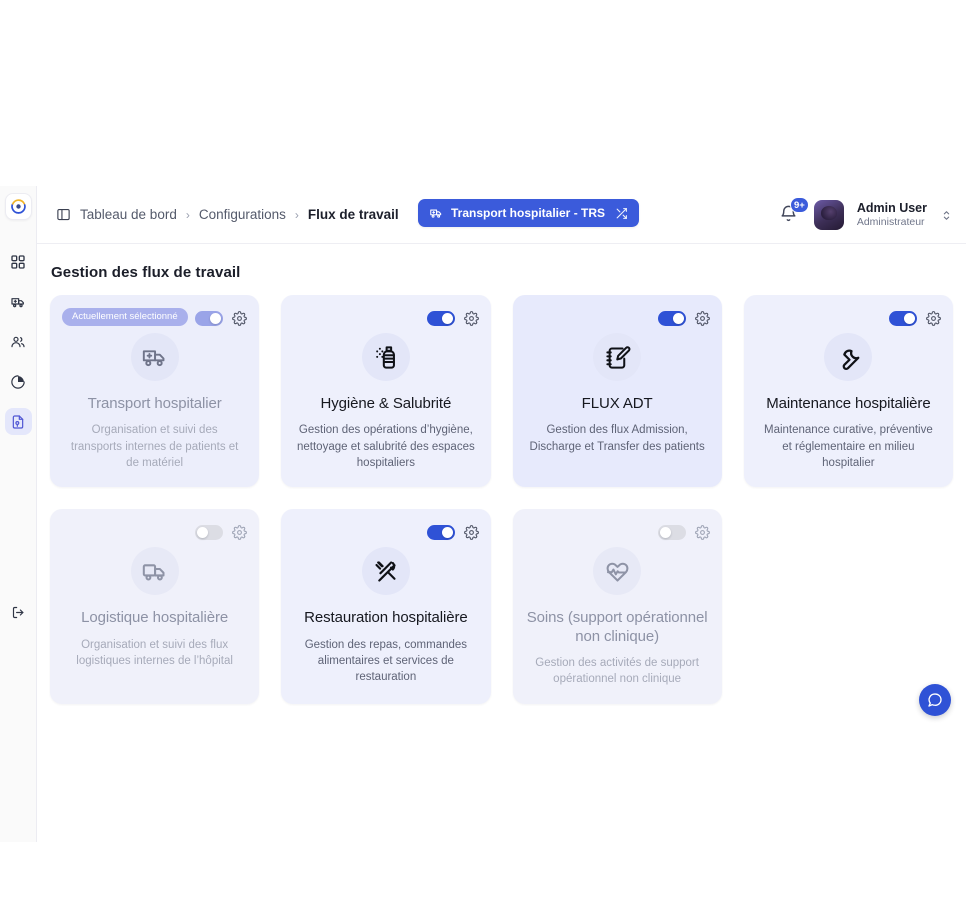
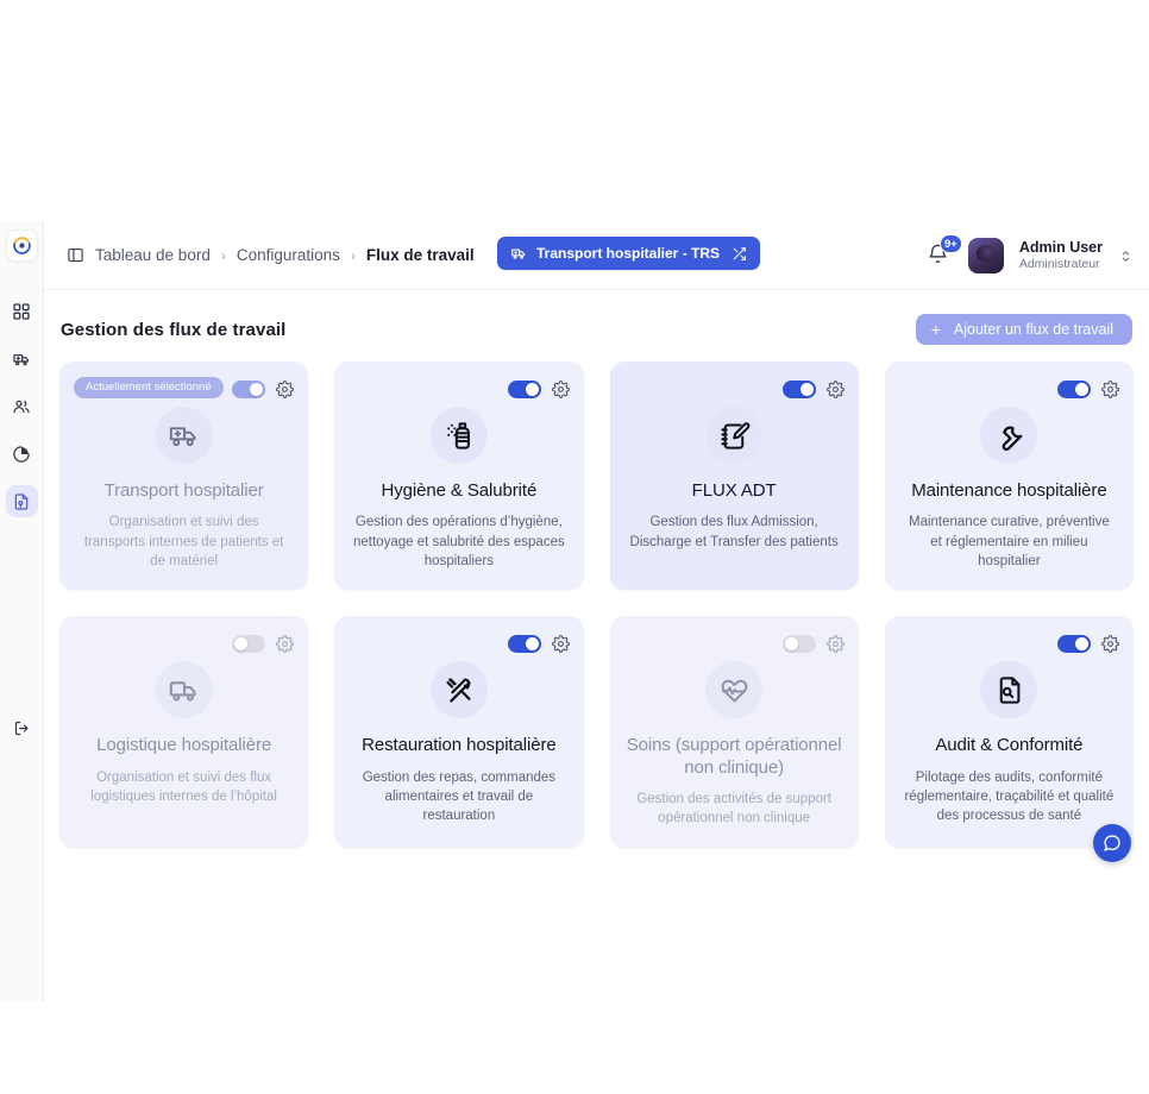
  Tableau de bord
  ›
  Configurations
  ›
  Flux de travail
  Transport hospitalier - TRS
  9+
  Admin User
  Administrateur
  Gestion des flux de travail
+ +
+ Ajouter un flux de travail
  Actuellement sélectionné
  Transport hospitalier
  Organisation et suivi des transports internes de patients et de matériel
  Hygiène & Salubrité
  Gestion des opérations d’hygiène, nettoyage et salubrité des espaces hospitaliers
  FLUX ADT
  Gestion des flux Admission, Discharge et Transfer des patients
  Maintenance hospitalière
  Maintenance curative, préventive et réglementaire en milieu hospitalier
  Logistique hospitalière
  Organisation et suivi des flux logistiques internes de l’hôpital
  Restauration hospitalière
- Gestion des repas, commandes alimentaires et services de restauration
+ Gestion des repas, commandes alimentaires et travail de restauration
  Soins (support opérationnel non clinique)
  Gestion des activités de support opérationnel non clinique
+ Audit & Conformité
+ Pilotage des audits, conformité réglementaire, traçabilité et qualité des processus de santé
